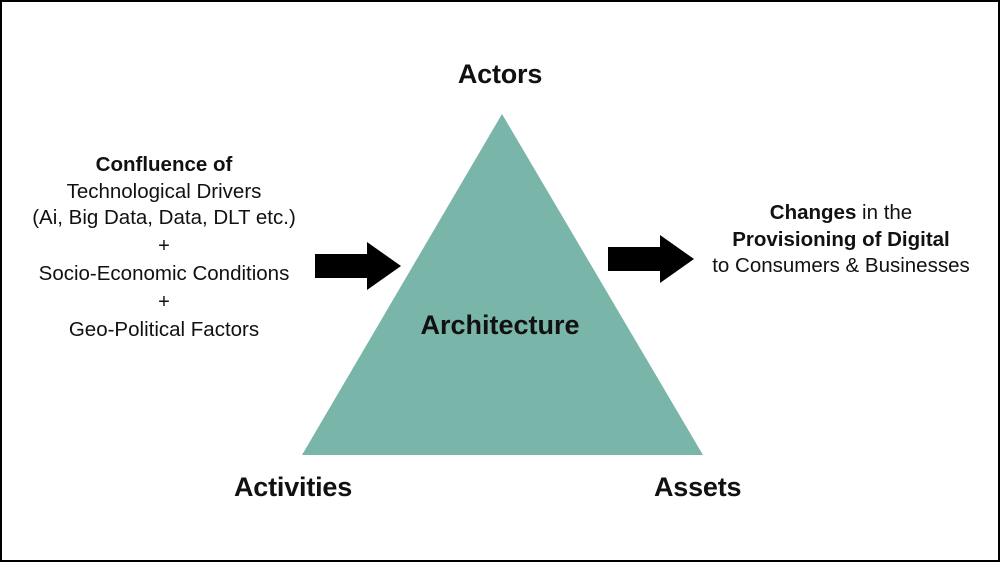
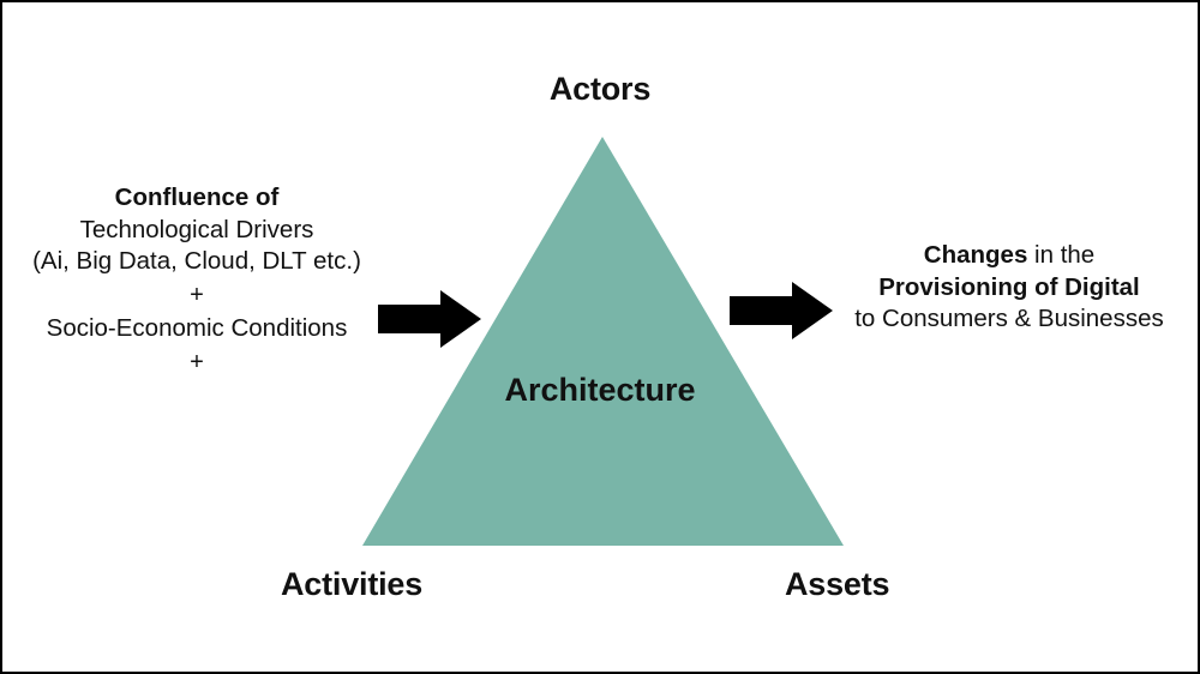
  Actors
  Architecture
  Activities
  Assets
  Confluence of
  Technological Drivers
- (Ai, Big Data, Data, DLT etc.)
+ (Ai, Big Data, Cloud, DLT etc.)
  +
  Socio-Economic Conditions
  +
- Geo-Political Factors
  Changes in the
  Provisioning of Digital
  to Consumers & Businesses
